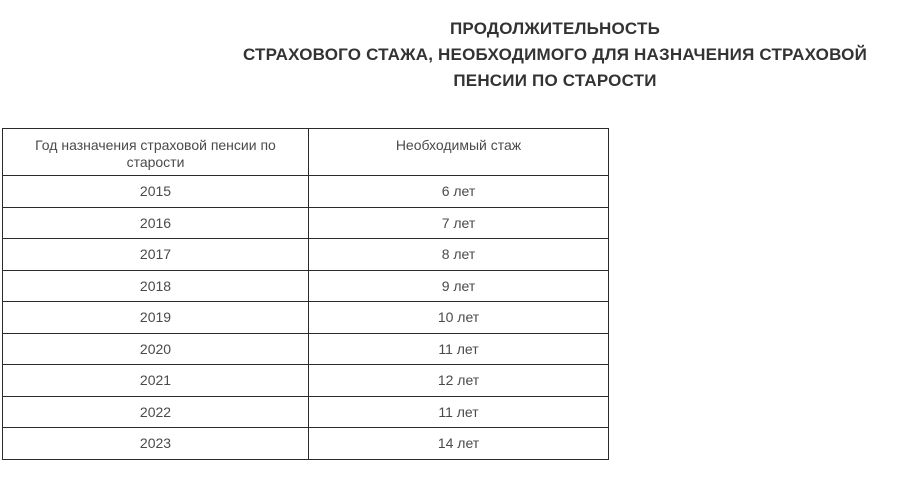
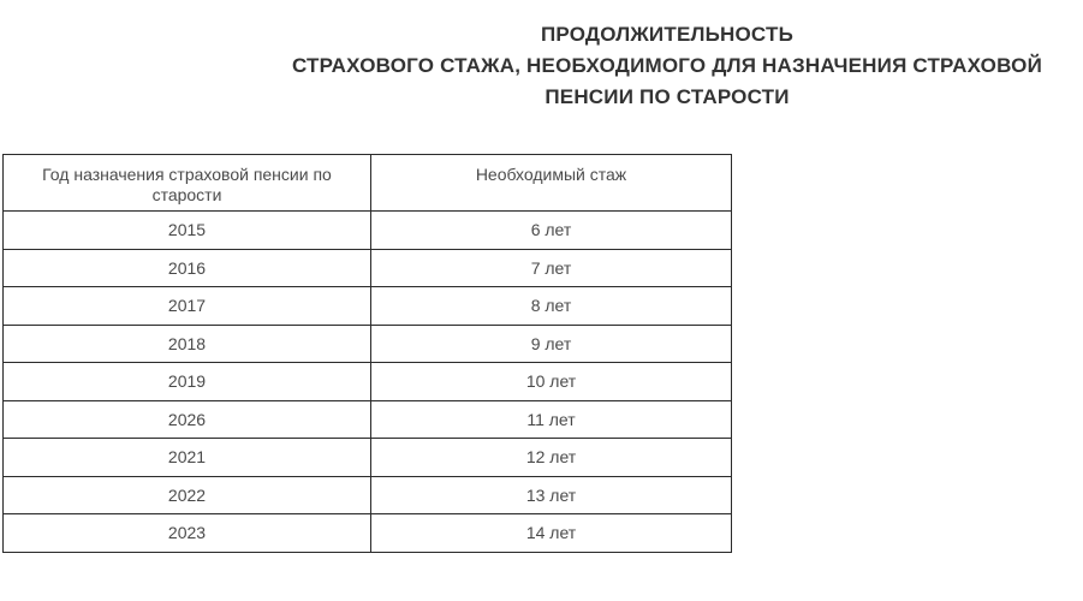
  ПРОДОЛЖИТЕЛЬНОСТЬ
  СТРАХОВОГО СТАЖА, НЕОБХОДИМОГО ДЛЯ НАЗНАЧЕНИЯ СТРАХОВОЙ
  ПЕНСИИ ПО СТАРОСТИ
  Год назначения страховой пенсии по старости	Необходимый стаж
  2015	6 лет
  2016	7 лет
  2017	8 лет
  2018	9 лет
  2019	10 лет
- 2020	11 лет
+ 2026	11 лет
  2021	12 лет
- 2022	11 лет
+ 2022	13 лет
  2023	14 лет
